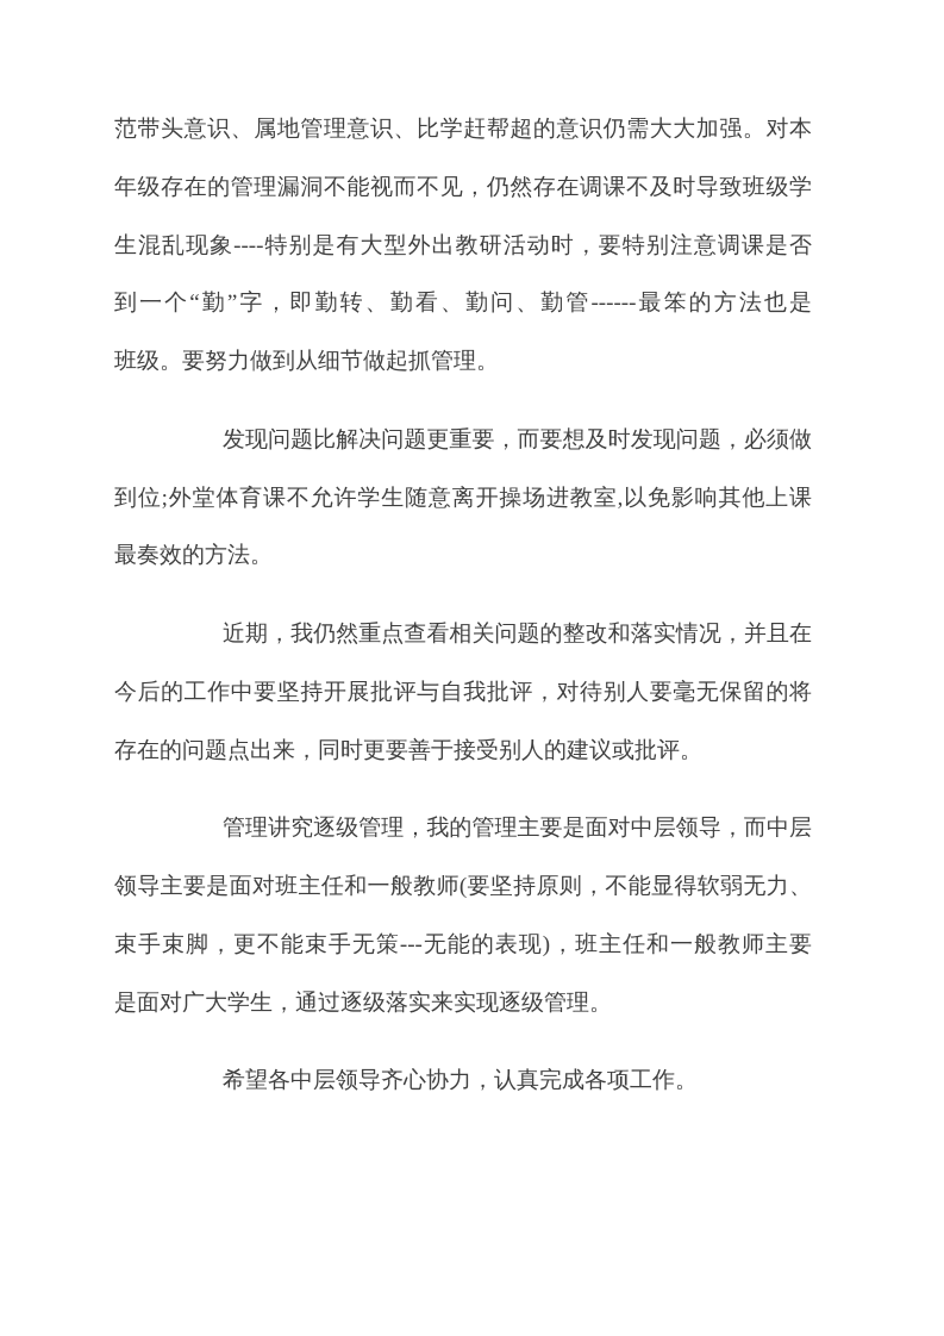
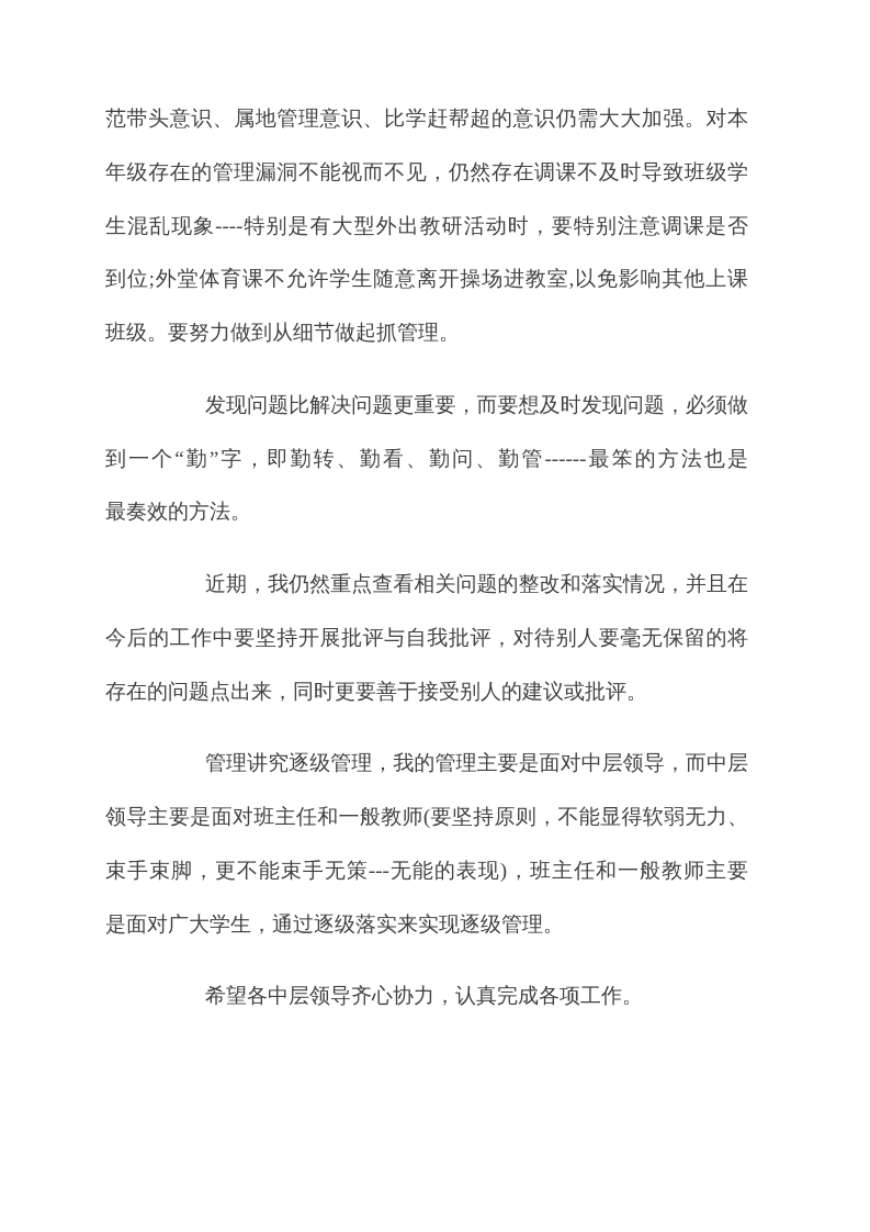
  范带头意识、属地管理意识、比学赶帮超的意识仍需大大加强。对本
  年级存在的管理漏洞不能视而不见，仍然存在调课不及时导致班级学
  生混乱现象----特别是有大型外出教研活动时，要特别注意调课是否
- 到一个“勤”字，即勤转、勤看、勤问、勤管------最笨的方法也是
+ 到位;外堂体育课不允许学生随意离开操场进教室,以免影响其他上课
  班级。要努力做到从细节做起抓管理。
  发现问题比解决问题更重要，而要想及时发现问题，必须做
- 到位;外堂体育课不允许学生随意离开操场进教室,以免影响其他上课
+ 到一个“勤”字，即勤转、勤看、勤问、勤管------最笨的方法也是
  最奏效的方法。
  近期，我仍然重点查看相关问题的整改和落实情况，并且在
  今后的工作中要坚持开展批评与自我批评，对待别人要毫无保留的将
  存在的问题点出来，同时更要善于接受别人的建议或批评。
  管理讲究逐级管理，我的管理主要是面对中层领导，而中层
  领导主要是面对班主任和一般教师(要坚持原则，不能显得软弱无力、
  束手束脚，更不能束手无策---无能的表现)，班主任和一般教师主要
  是面对广大学生，通过逐级落实来实现逐级管理。
  希望各中层领导齐心协力，认真完成各项工作。
